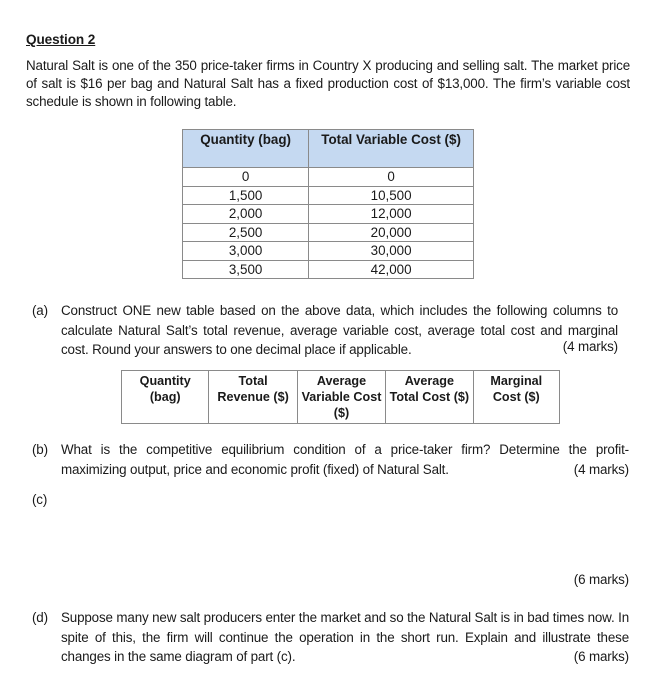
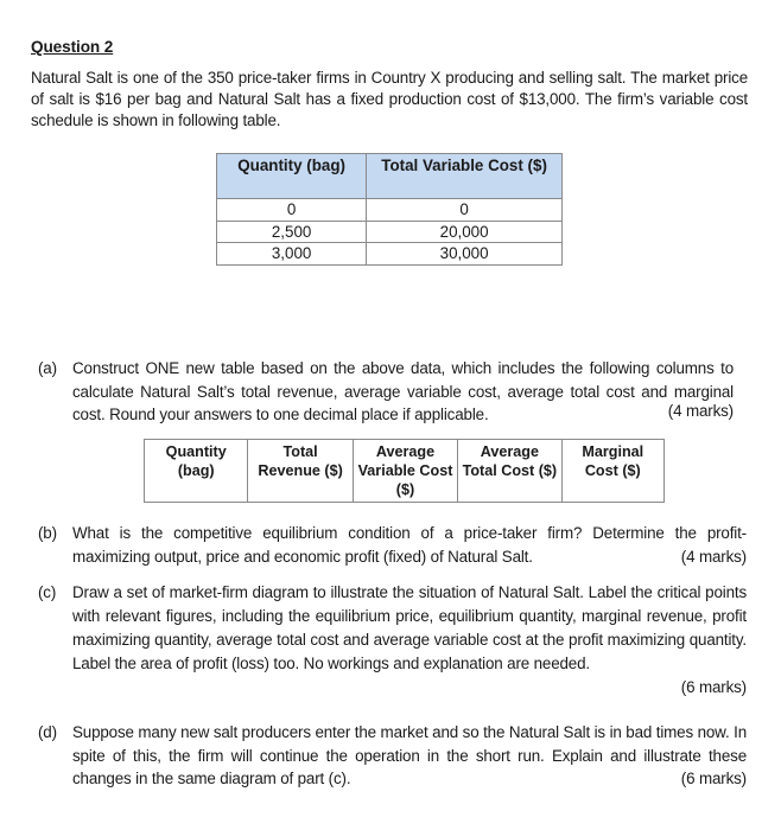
  Question 2
  Natural Salt is one of the 350 price-taker firms in Country X producing and selling salt. The market price of salt is $16 per bag and Natural Salt has a fixed production cost of $13,000. The firm’s variable cost schedule is shown in following table.
  Quantity (bag)	Total Variable Cost ($)
  0	0
- 1,500	10,500
- 2,000	12,000
  2,500	20,000
  3,000	30,000
- 3,500	42,000
  (a)
  Construct ONE new table based on the above data, which includes the following columns to calculate Natural Salt’s total revenue, average variable cost, average total cost and marginal cost. Round your answers to one decimal place if applicable.
  (4 marks)
  Quantity (bag)	Total Revenue ($)	Average Variable Cost ($)	Average Total Cost ($)	Marginal Cost ($)
  (b)
  What is the competitive equilibrium condition of a price-taker firm? Determine the profit-maximizing output, price and economic profit (fixed) of Natural Salt.
  (4 marks)
  (c)
+ Draw a set of market-firm diagram to illustrate the situation of Natural Salt. Label the critical points with relevant figures, including the equilibrium price, equilibrium quantity, marginal revenue, profit maximizing quantity, average total cost and average variable cost at the profit maximizing quantity. Label the area of profit (loss) too. No workings and explanation are needed.
  (6 marks)
  (d)
  Suppose many new salt producers enter the market and so the Natural Salt is in bad times now. In spite of this, the firm will continue the operation in the short run. Explain and illustrate these changes in the same diagram of part (c).
  (6 marks)
